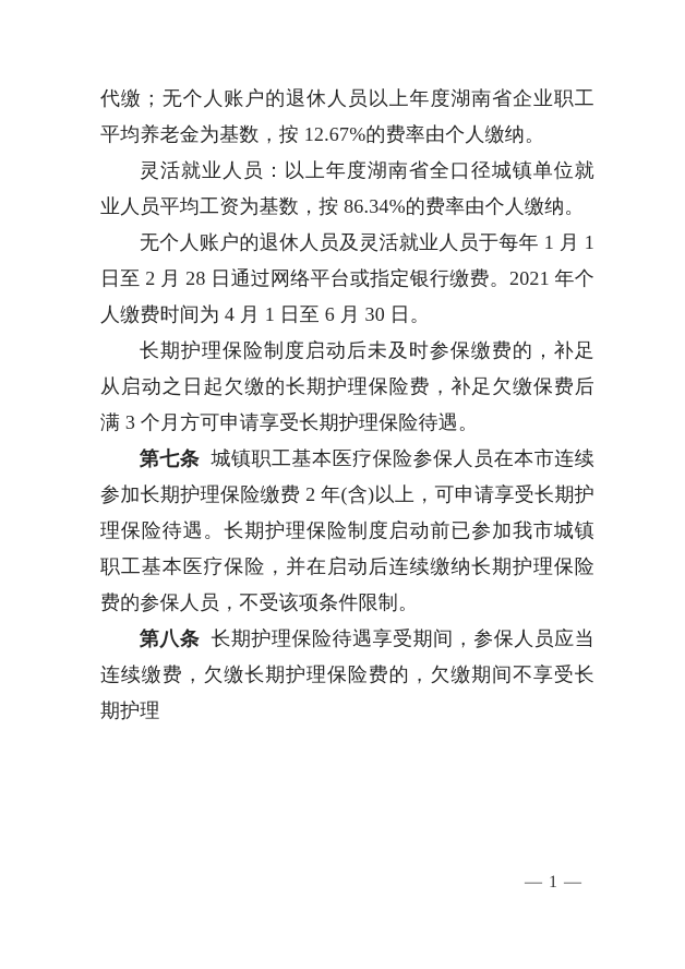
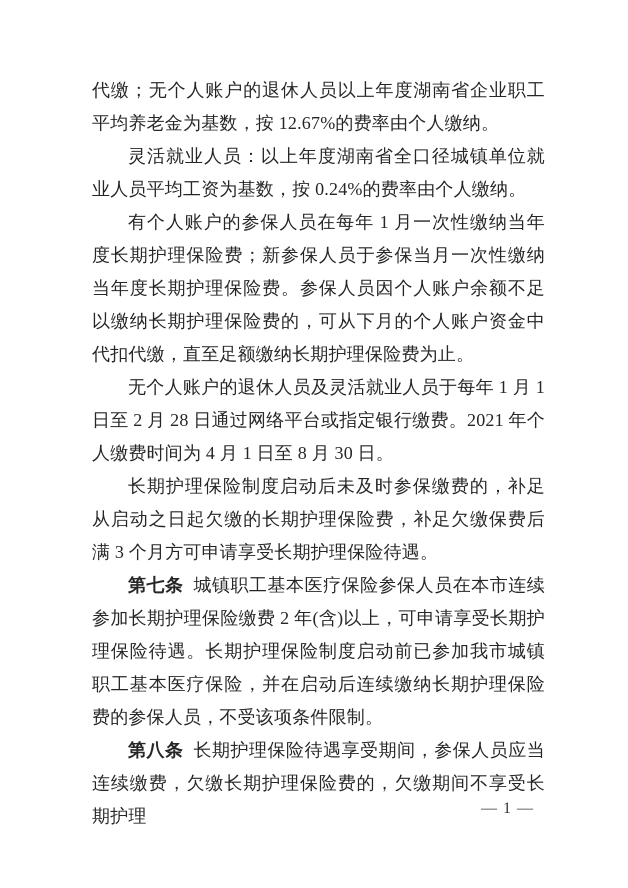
  代缴；无个人账户的退休人员以上年度湖南省企业职工平均养老金为基数，按 12.67%的费率由个人缴纳。
- 灵活就业人员：以上年度湖南省全口径城镇单位就业人员平均工资为基数，按 86.34%的费率由个人缴纳。
+ 灵活就业人员：以上年度湖南省全口径城镇单位就业人员平均工资为基数，按 0.24%的费率由个人缴纳。
+ 有个人账户的参保人员在每年 1 月一次性缴纳当年度长期护理保险费；新参保人员于参保当月一次性缴纳当年度长期护理保险费。参保人员因个人账户余额不足以缴纳长期护理保险费的，可从下月的个人账户资金中代扣代缴，直至足额缴纳长期护理保险费为止。
- 无个人账户的退休人员及灵活就业人员于每年 1 月 1 日至 2 月 28 日通过网络平台或指定银行缴费。2021 年个人缴费时间为 4 月 1 日至 6 月 30 日。
+ 无个人账户的退休人员及灵活就业人员于每年 1 月 1 日至 2 月 28 日通过网络平台或指定银行缴费。2021 年个人缴费时间为 4 月 1 日至 8 月 30 日。
  长期护理保险制度启动后未及时参保缴费的，补足从启动之日起欠缴的长期护理保险费，补足欠缴保费后满 3 个月方可申请享受长期护理保险待遇。
  第七条 城镇职工基本医疗保险参保人员在本市连续参加长期护理保险缴费 2 年(含)以上，可申请享受长期护理保险待遇。长期护理保险制度启动前已参加我市城镇职工基本医疗保险，并在启动后连续缴纳长期护理保险费的参保人员，不受该项条件限制。
  第八条 长期护理保险待遇享受期间，参保人员应当连续缴费，欠缴长期护理保险费的，欠缴期间不享受长期护理
  — 1 —
